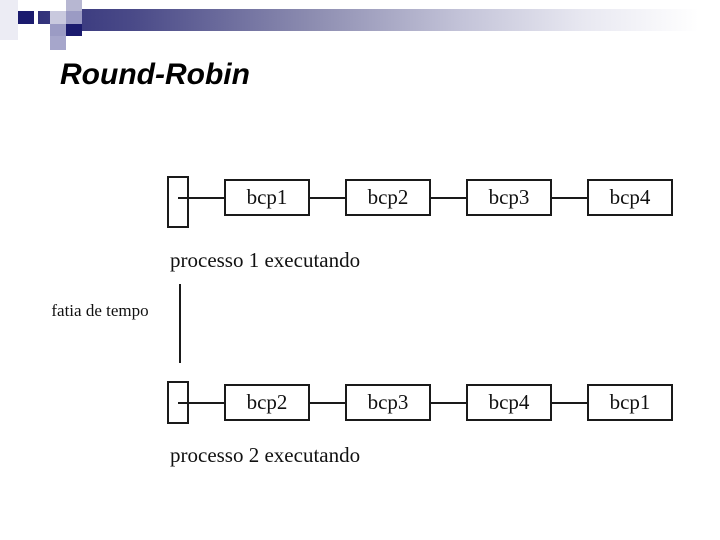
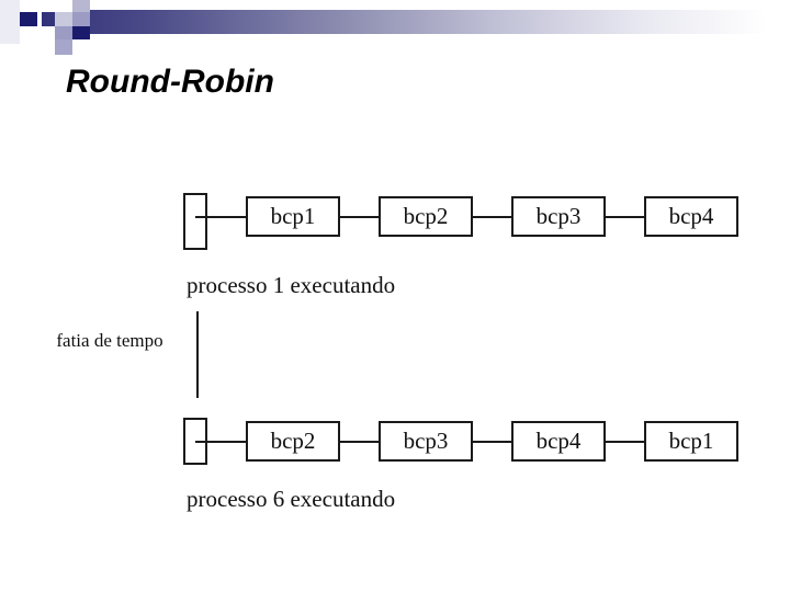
  Round-Robin
  bcp1
  bcp2
  bcp3
  bcp4
  processo 1 executando
  fatia de tempo
  bcp2
  bcp3
  bcp4
  bcp1
- processo 2 executando
+ processo 6 executando
